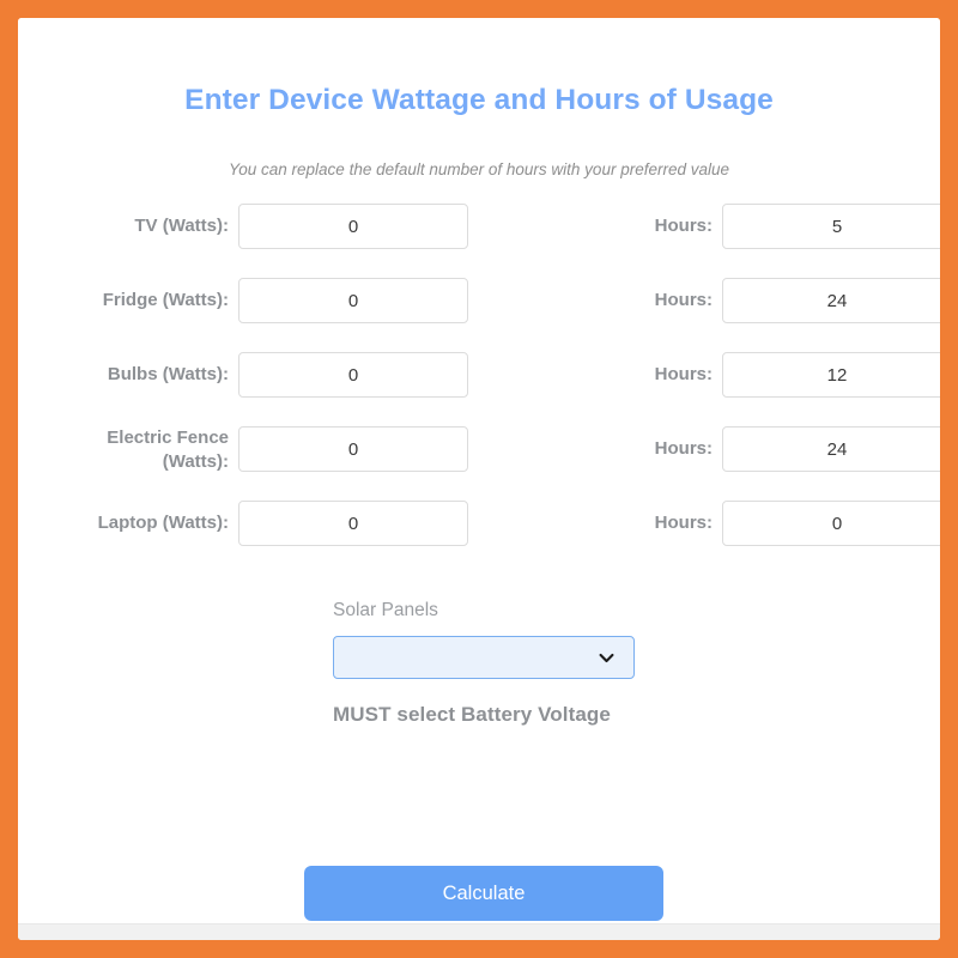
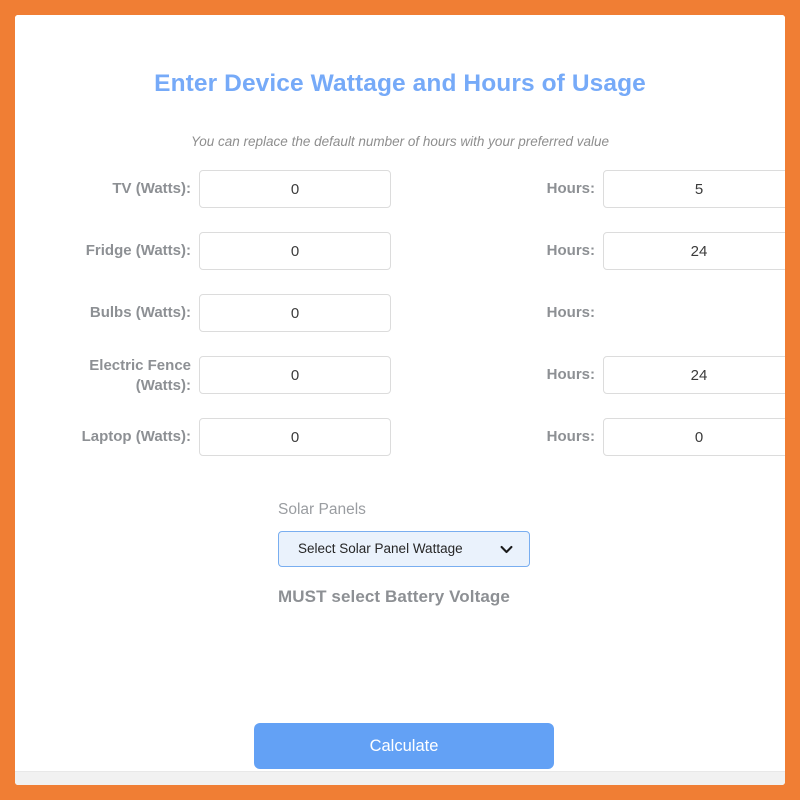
  Enter Device Wattage and Hours of Usage
  You can replace the default number of hours with your preferred value
  TV (Watts):
  0
  Hours:
  5
  Fridge (Watts):
  0
  Hours:
  24
  Bulbs (Watts):
  0
  Hours:
- 12
  Electric Fence (Watts):
  0
  Hours:
  24
  Laptop (Watts):
  0
  Hours:
  0
  Solar Panels
+ Select Solar Panel Wattage
  MUST select Battery Voltage
  Calculate
